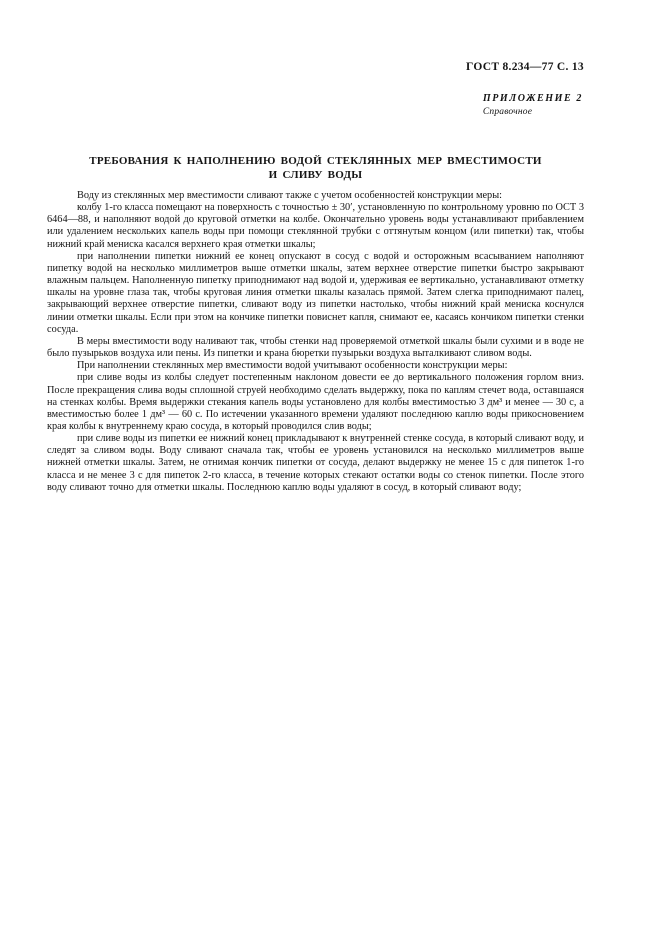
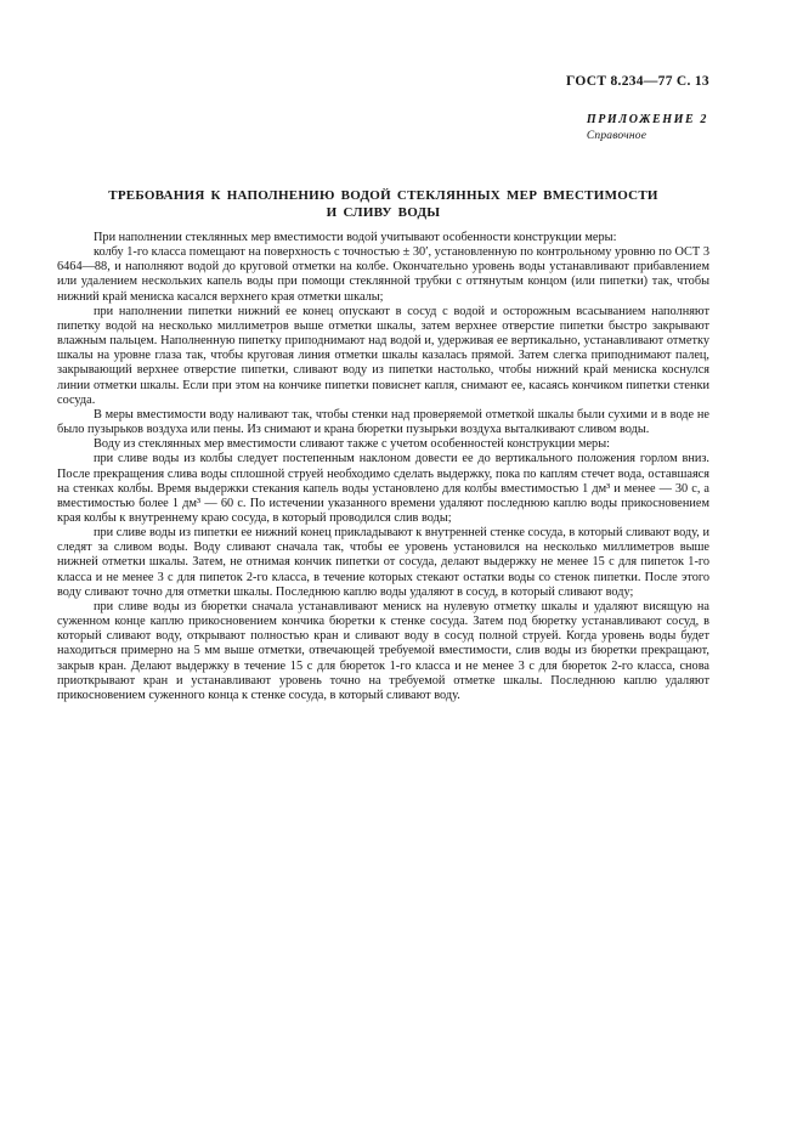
  ГОСТ 8.234—77 С. 13
  ПРИЛОЖЕНИЕ 2
  Справочное
  ТРЕБОВАНИЯ К НАПОЛНЕНИЮ ВОДОЙ СТЕКЛЯННЫХ МЕР ВМЕСТИМОСТИ
  И СЛИВУ ВОДЫ
- Воду из стеклянных мер вместимости сливают также с учетом особенностей конструкции меры:
+ При наполнении стеклянных мер вместимости водой учитывают особенности конструкции меры:
  колбу 1-го класса помещают на поверхность с точностью ± 30′, установленную по контрольному уровню по ОСТ 3 6464—88, и наполняют водой до круговой отметки на колбе. Окончательно уровень воды устанавливают прибавлением или удалением нескольких капель воды при помощи стеклянной трубки с оттянутым концом (или пипетки) так, чтобы нижний край мениска касался верхнего края отметки шкалы;
  при наполнении пипетки нижний ее конец опускают в сосуд с водой и осторожным всасыванием наполняют пипетку водой на несколько миллиметров выше отметки шкалы, затем верхнее отверстие пипетки быстро закрывают влажным пальцем. Наполненную пипетку приподнимают над водой и, удерживая ее вертикально, устанавливают отметку шкалы на уровне глаза так, чтобы круговая линия отметки шкалы казалась прямой. Затем слегка приподнимают палец, закрывающий верхнее отверстие пипетки, сливают воду из пипетки настолько, чтобы нижний край мениска коснулся линии отметки шкалы. Если при этом на кончике пипетки повиснет капля, снимают ее, касаясь кончиком пипетки стенки сосуда.
- В меры вместимости воду наливают так, чтобы стенки над проверяемой отметкой шкалы были сухими и в воде не было пузырьков воздуха или пены. Из пипетки и крана бюретки пузырьки воздуха выталкивают сливом воды.
+ В меры вместимости воду наливают так, чтобы стенки над проверяемой отметкой шкалы были сухими и в воде не было пузырьков воздуха или пены. Из снимают и крана бюретки пузырьки воздуха выталкивают сливом воды.
- При наполнении стеклянных мер вместимости водой учитывают особенности конструкции меры:
+ Воду из стеклянных мер вместимости сливают также с учетом особенностей конструкции меры:
- при сливе воды из колбы следует постепенным наклоном довести ее до вертикального положения горлом вниз. После прекращения слива воды сплошной струей необходимо сделать выдержку, пока по каплям стечет вода, оставшаяся на стенках колбы. Время выдержки стекания капель воды установлено для колбы вместимостью 3 дм³ и менее — 30 с, а вместимостью более 1 дм³ — 60 с. По истечении указанного времени удаляют последнюю каплю воды прикосновением края колбы к внутреннему краю сосуда, в который проводился слив воды;
+ при сливе воды из колбы следует постепенным наклоном довести ее до вертикального положения горлом вниз. После прекращения слива воды сплошной струей необходимо сделать выдержку, пока по каплям стечет вода, оставшаяся на стенках колбы. Время выдержки стекания капель воды установлено для колбы вместимостью 1 дм³ и менее — 30 с, а вместимостью более 1 дм³ — 60 с. По истечении указанного времени удаляют последнюю каплю воды прикосновением края колбы к внутреннему краю сосуда, в который проводился слив воды;
  при сливе воды из пипетки ее нижний конец прикладывают к внутренней стенке сосуда, в который сливают воду, и следят за сливом воды. Воду сливают сначала так, чтобы ее уровень установился на несколько миллиметров выше нижней отметки шкалы. Затем, не отнимая кончик пипетки от сосуда, делают выдержку не менее 15 с для пипеток 1-го класса и не менее 3 с для пипеток 2-го класса, в течение которых стекают остатки воды со стенок пипетки. После этого воду сливают точно для отметки шкалы. Последнюю каплю воды удаляют в сосуд, в который сливают воду;
+ при сливе воды из бюретки сначала устанавливают мениск на нулевую отметку шкалы и удаляют висящую на суженном конце каплю прикосновением кончика бюретки к стенке сосуда. Затем под бюретку устанавливают сосуд, в который сливают воду, открывают полностью кран и сливают воду в сосуд полной струей. Когда уровень воды будет находиться примерно на 5 мм выше отметки, отвечающей требуемой вместимости, слив воды из бюретки прекращают, закрыв кран. Делают выдержку в течение 15 с для бюреток 1-го класса и не менее 3 с для бюреток 2-го класса, снова приоткрывают кран и устанавливают уровень точно на требуемой отметке шкалы. Последнюю каплю удаляют прикосновением суженного конца к стенке сосуда, в который сливают воду.
